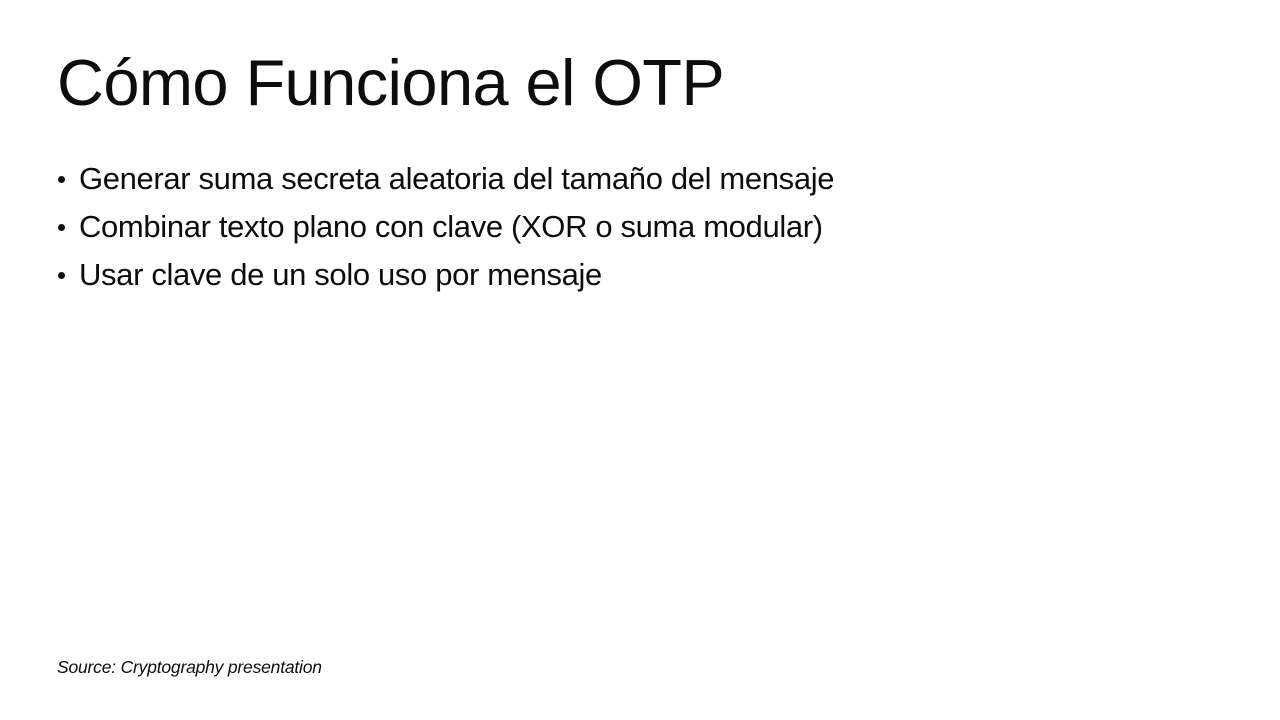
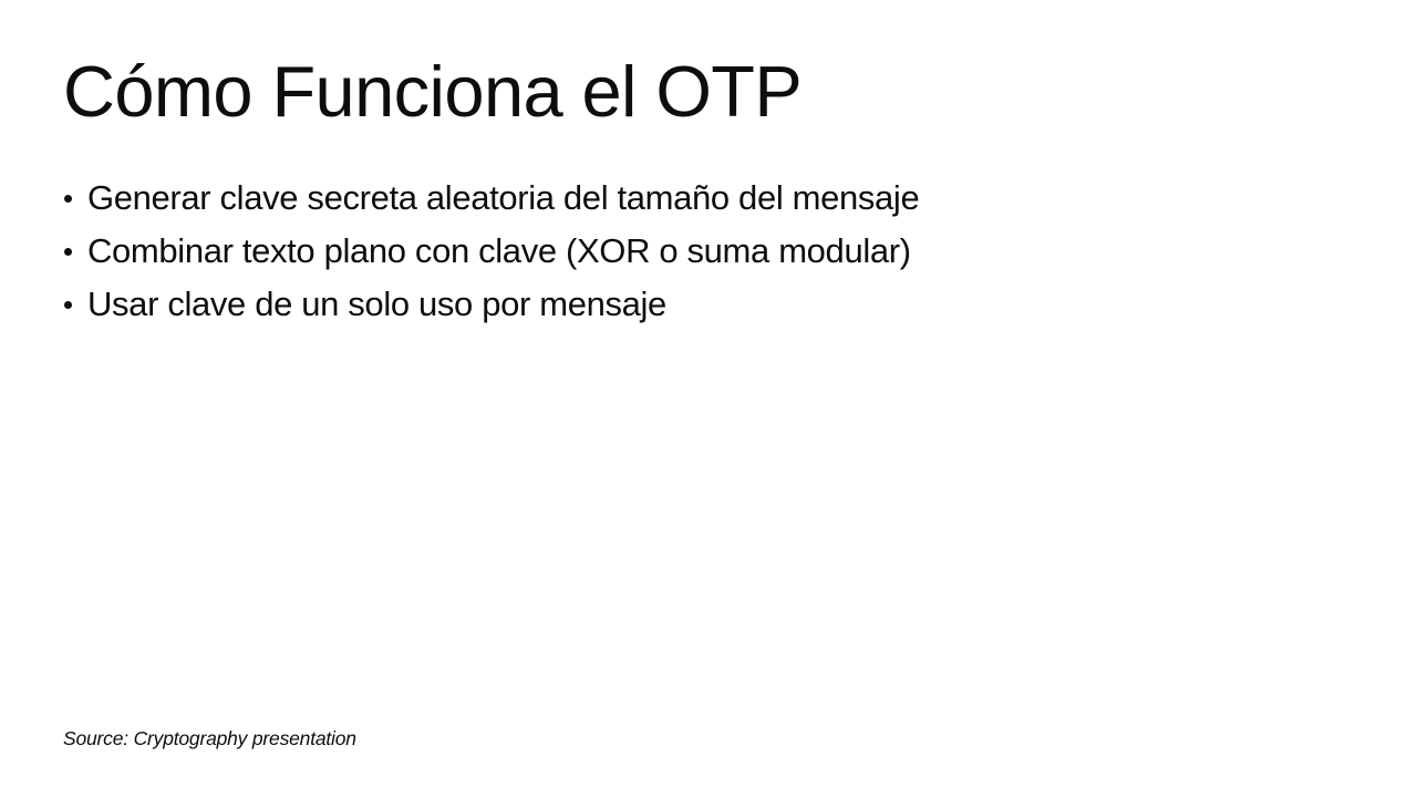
  Cómo Funciona el OTP
- Generar suma secreta aleatoria del tamaño del mensaje
+ Generar clave secreta aleatoria del tamaño del mensaje
  Combinar texto plano con clave (XOR o suma modular)
  Usar clave de un solo uso por mensaje
  Source: Cryptography presentation
